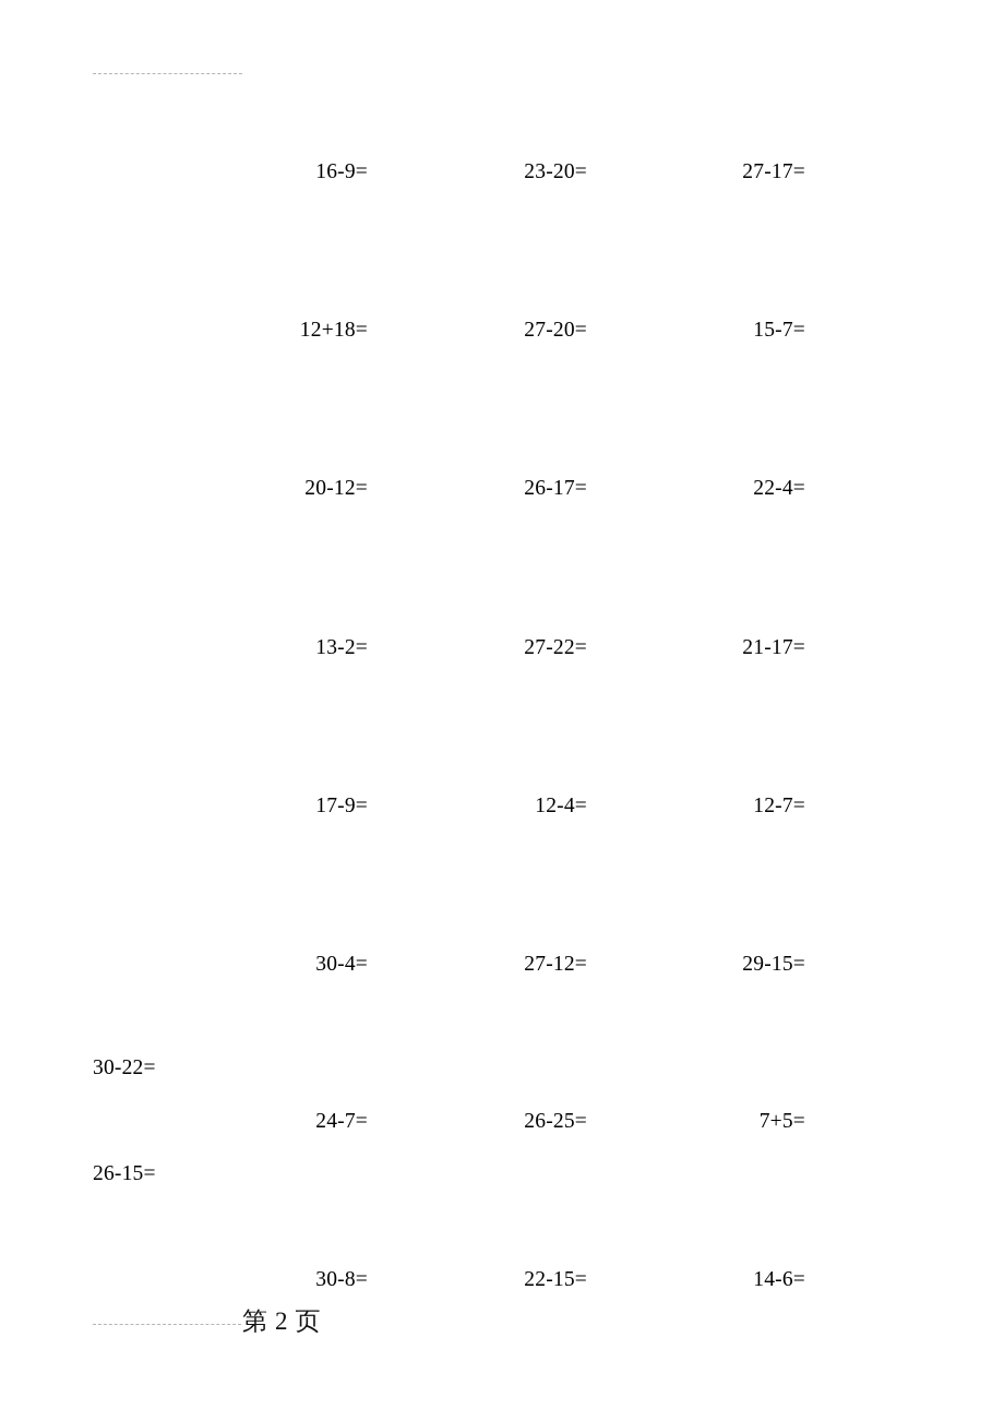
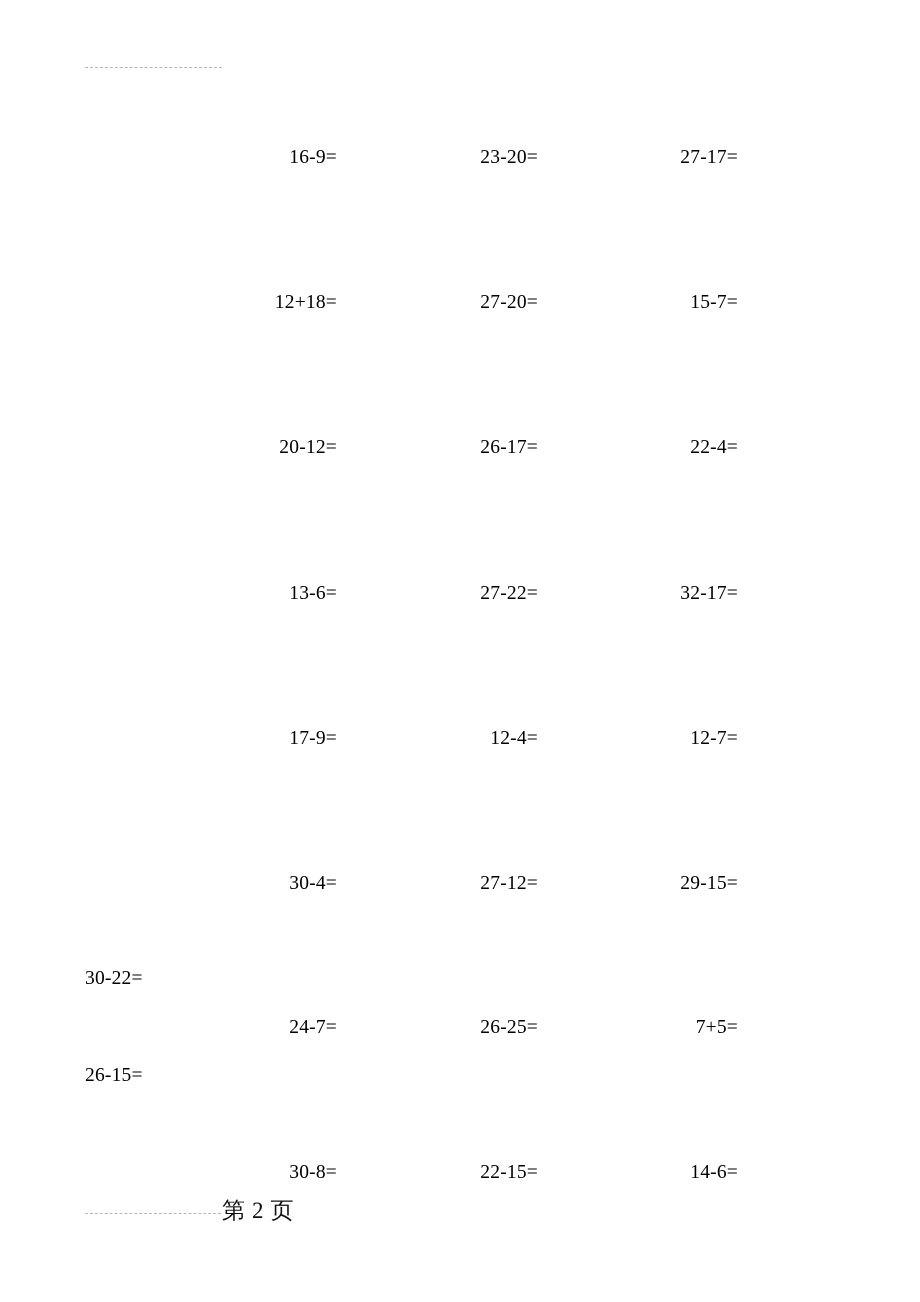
  16-9=
  23-20=
  27-17=
  12+18=
  27-20=
  15-7=
  20-12=
  26-17=
  22-4=
- 13-2=
+ 13-6=
  27-22=
- 21-17=
+ 32-17=
  17-9=
  12-4=
  12-7=
  30-4=
  27-12=
  29-15=
  24-7=
  26-25=
  7+5=
  30-8=
  22-15=
  14-6=
  30-22=
  26-15=
  第 2 页
